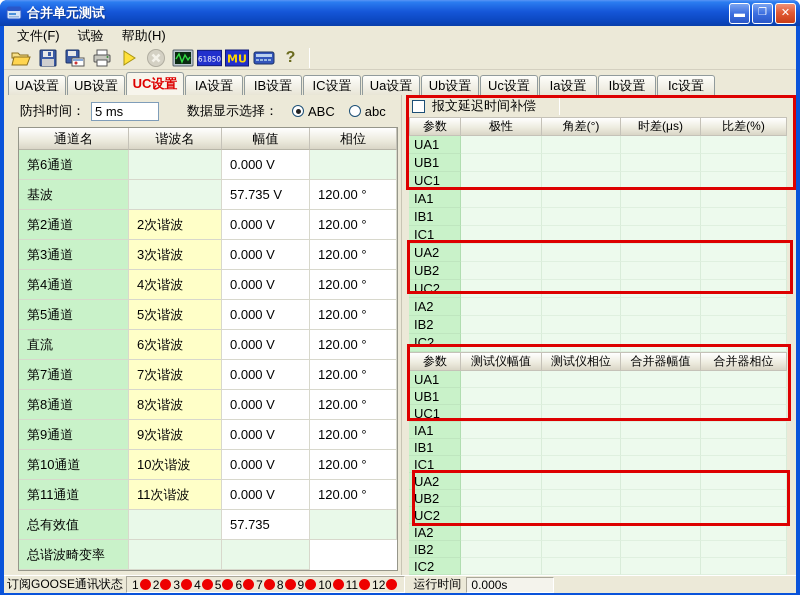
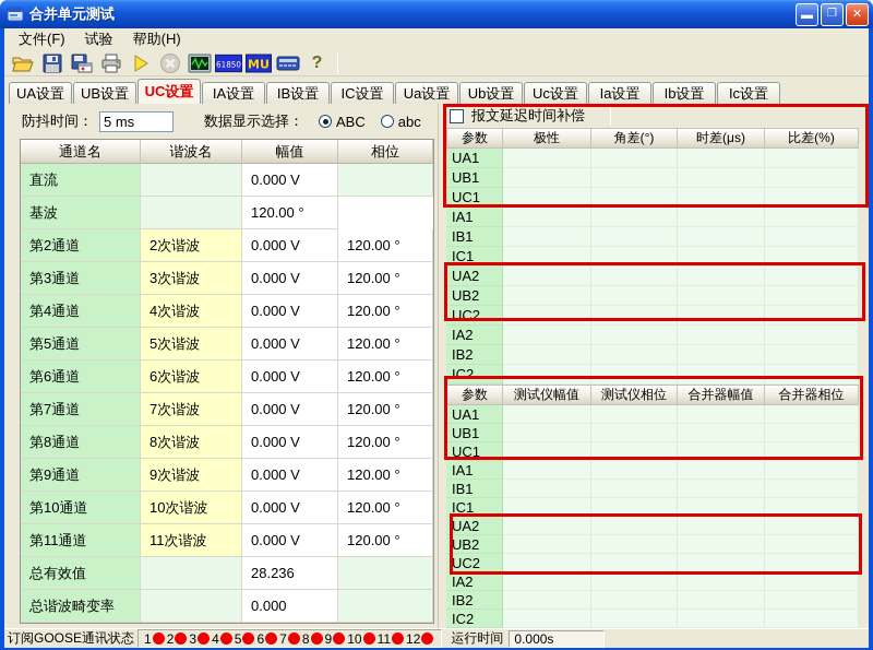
  合并单元测试
  ▬
  ❐
  ✕
  文件(F)
  试验
  帮助(H)
  61850
  MU
  ?
  UA设置
  UB设置
  UC设置
  IA设置
  IB设置
  IC设置
  Ua设置
  Ub设置
  Uc设置
  Ia设置
  Ib设置
  Ic设置
  防抖时间：
  5 ms
  数据显示选择：
  ABC
  abc
  通道名
  谐波名
  幅值
  相位
- 第6通道
+ 直流
  0.000 V
  基波
- 57.735 V
  120.00 °
  第2通道
  2次谐波
  0.000 V
  120.00 °
  第3通道
  3次谐波
  0.000 V
  120.00 °
  第4通道
  4次谐波
  0.000 V
  120.00 °
  第5通道
  5次谐波
  0.000 V
  120.00 °
- 直流
+ 第6通道
  6次谐波
  0.000 V
  120.00 °
  第7通道
  7次谐波
  0.000 V
  120.00 °
  第8通道
  8次谐波
  0.000 V
  120.00 °
  第9通道
  9次谐波
  0.000 V
  120.00 °
  第10通道
  10次谐波
  0.000 V
  120.00 °
  第11通道
  11次谐波
  0.000 V
  120.00 °
  总有效值
- 57.735
+ 28.236
  总谐波畸变率
+ 0.000
  报文延迟时间补偿
  参数
  极性
  角差(°)
  时差(μs)
  比差(%)
  UA1
  UB1
  UC1
  IA1
  IB1
  IC1
  UA2
  UB2
  UC2
  IA2
  IB2
  IC2
  参数
  测试仪幅值
  测试仪相位
  合并器幅值
  合并器相位
  UA1
  UB1
  UC1
  IA1
  IB1
  IC1
  UA2
  UB2
  UC2
  IA2
  IB2
  IC2
  订阅GOOSE通讯状态
  1
  2
  3
  4
  5
  6
  7
  8
  9
  10
  11
  12
  运行时间
  0.000s
